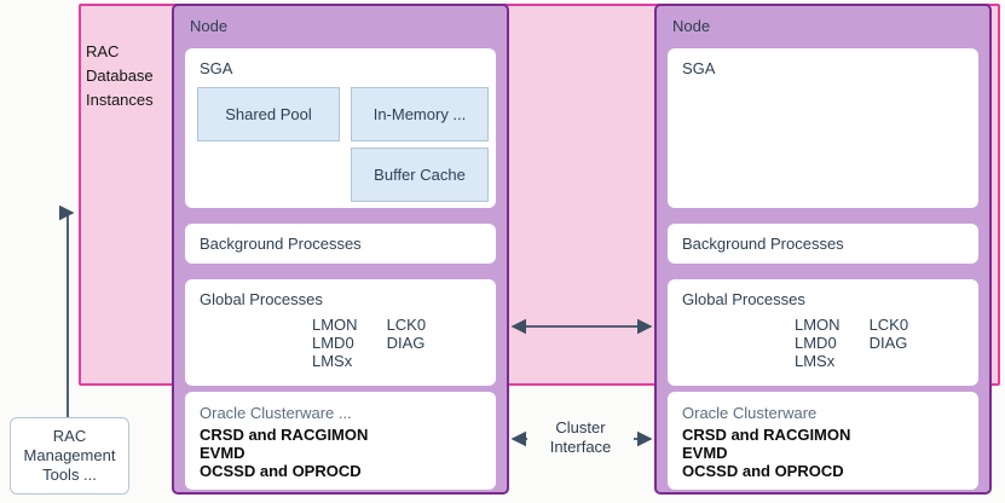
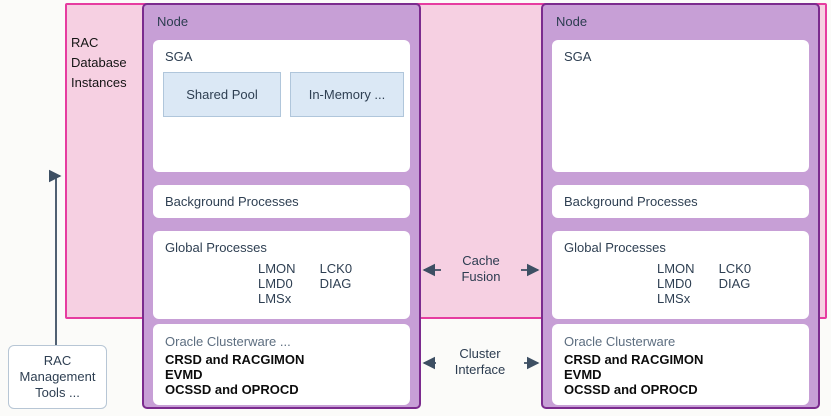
  RAC
  Database
  Instances
  Node
  SGA
  Shared Pool
  In-Memory ...
- Buffer Cache
  Background Processes
  Global Processes
  LMON
  LMD0
  LMSx
  LCK0
  DIAG
  Oracle Clusterware ...
  CRSD and RACGIMON
  EVMD
  OCSSD and OPROCD
  Node
  SGA
  Background Processes
  Global Processes
  LMON
  LMD0
  LMSx
  LCK0
  DIAG
  Oracle Clusterware
  CRSD and RACGIMON
  EVMD
  OCSSD and OPROCD
+ Cache
+ Fusion
  Cluster
  Interface
  RAC
  Management
  Tools ...
